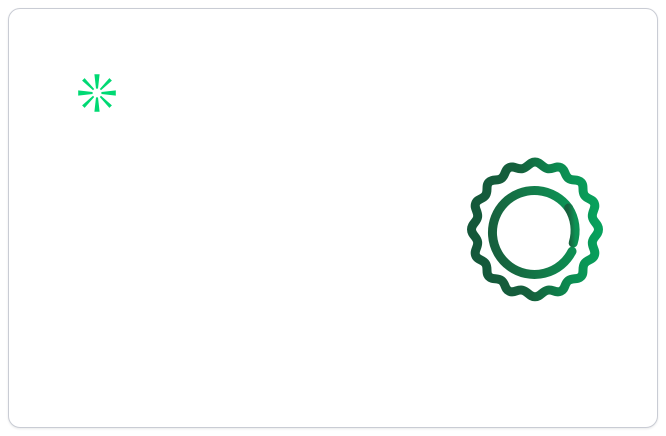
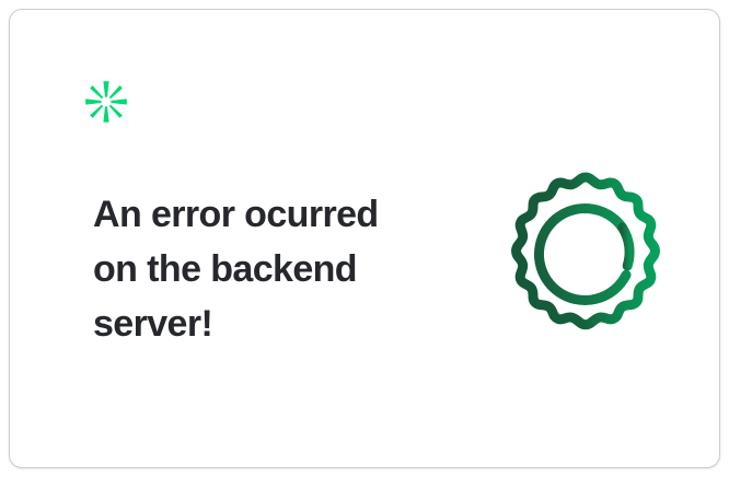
+ An error ocurred
+ on the backend
+ server!
